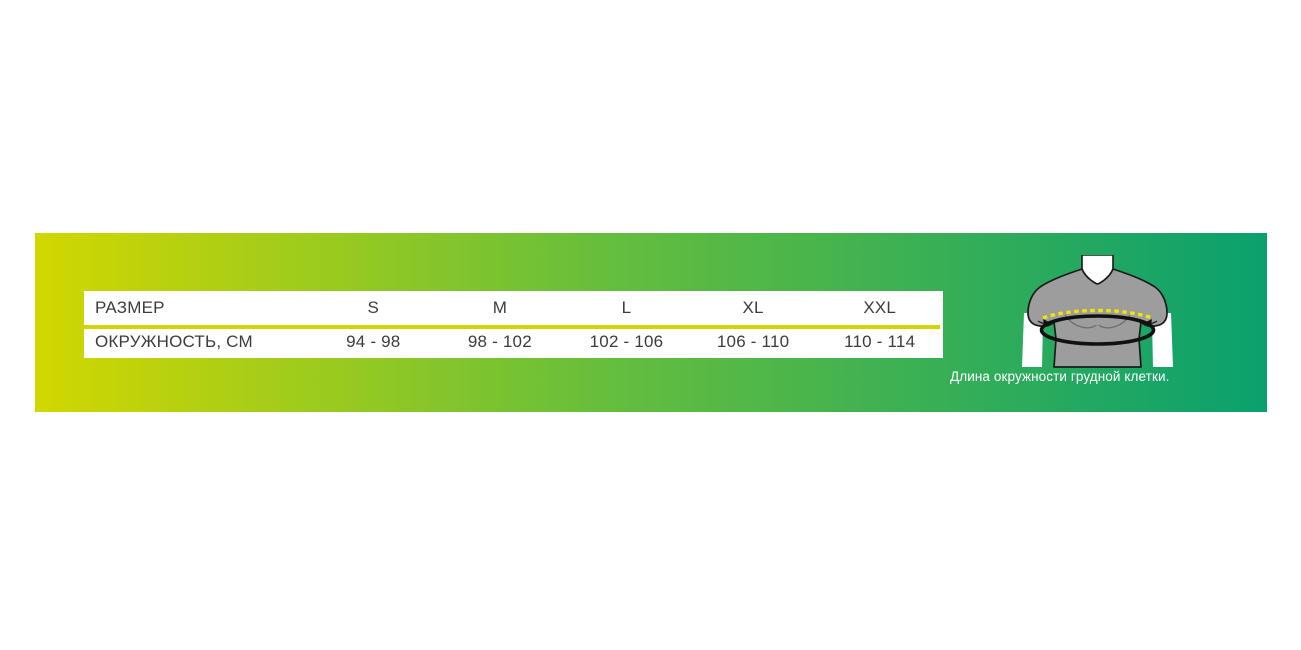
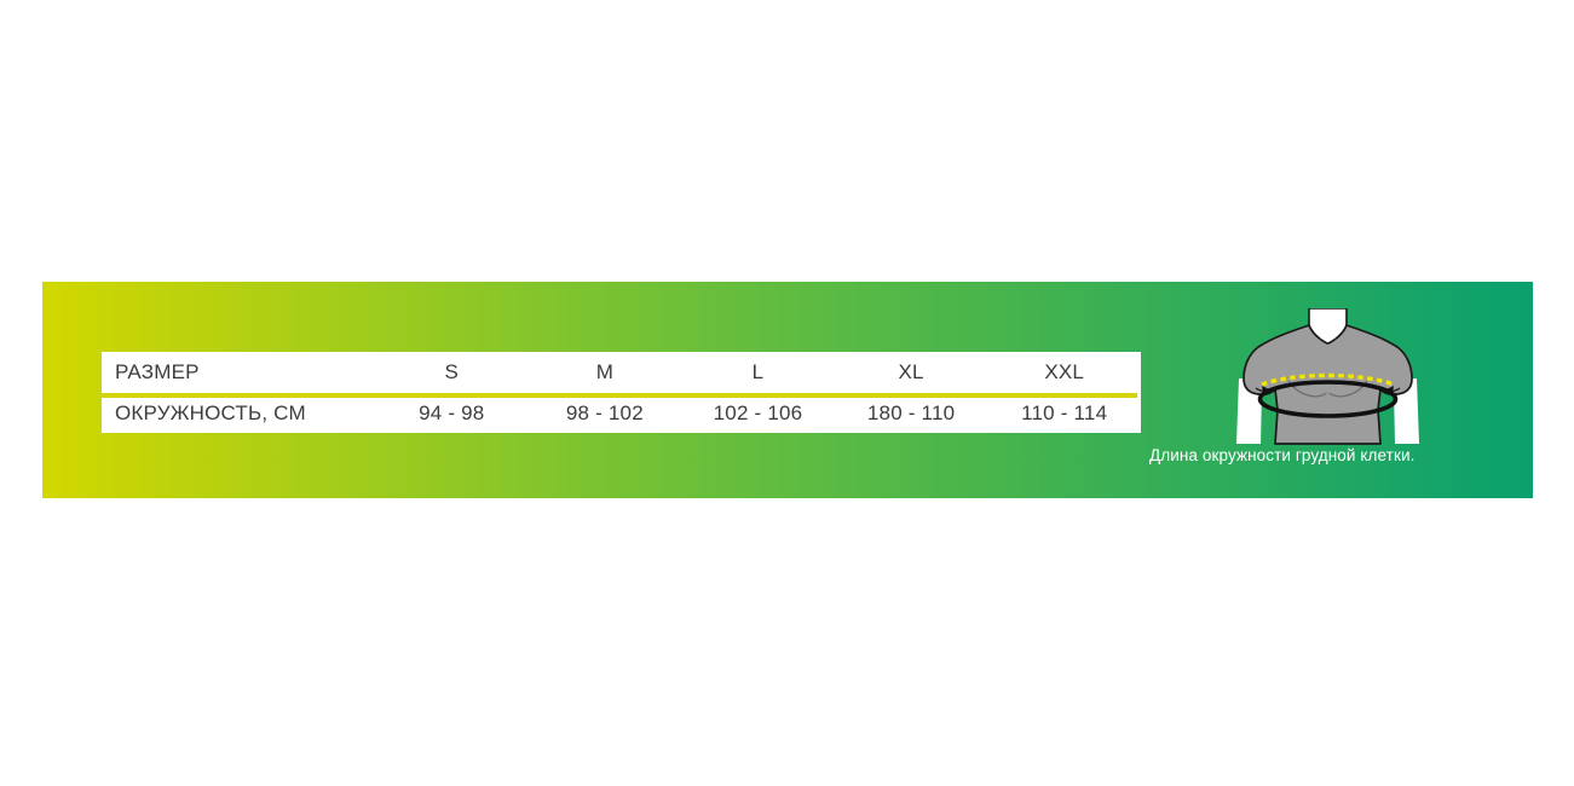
  РАЗМЕР	S	M	L	XL	XXL
- ОКРУЖНОСТЬ, СМ	94 - 98	98 - 102	102 - 106	106 - 110	110 - 114
+ ОКРУЖНОСТЬ, СМ	94 - 98	98 - 102	102 - 106	180 - 110	110 - 114
  Длина окружности грудной клетки.
